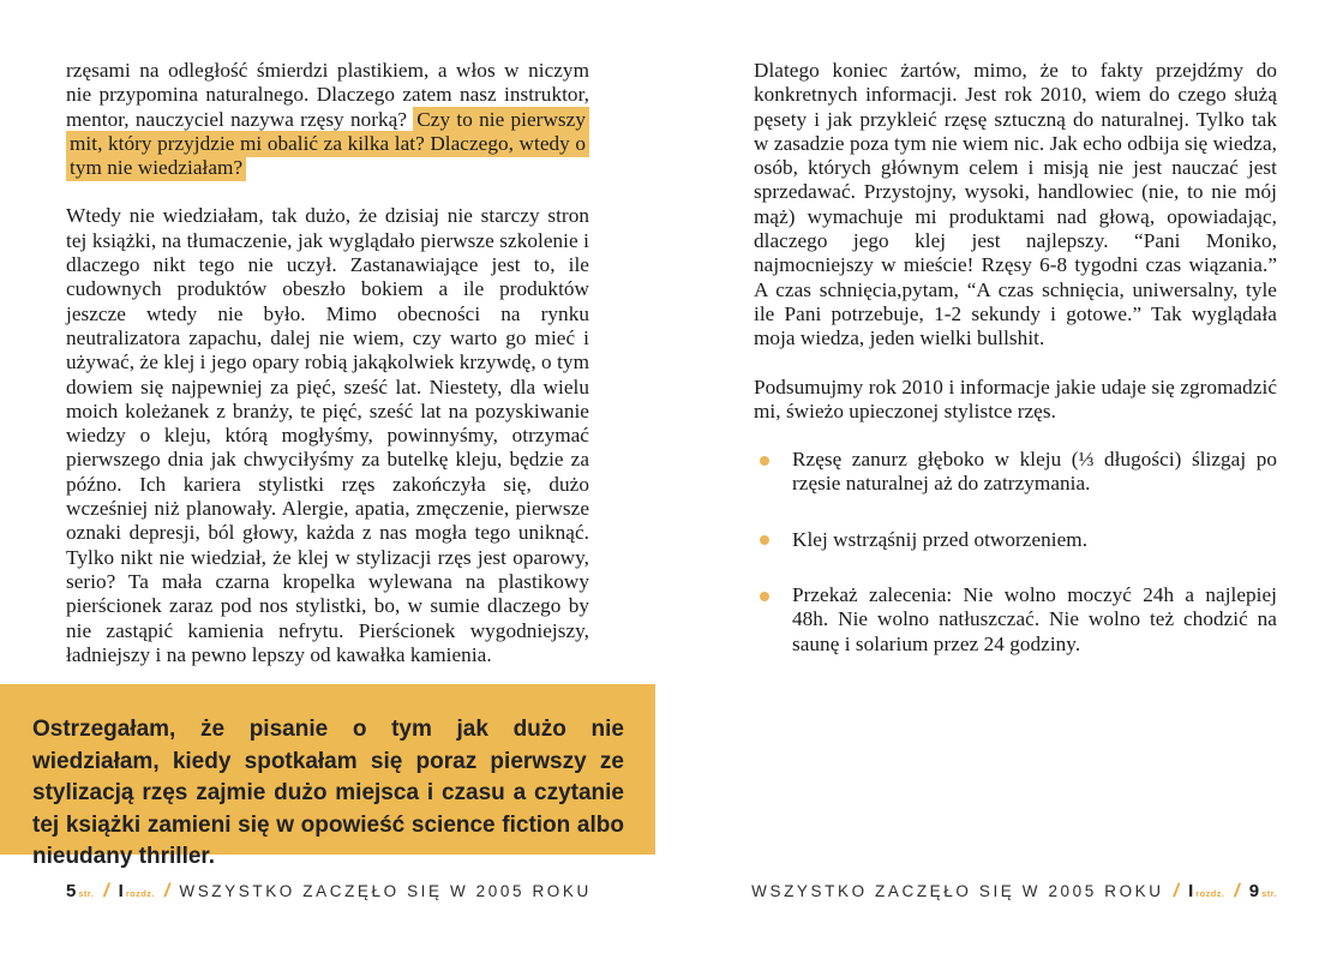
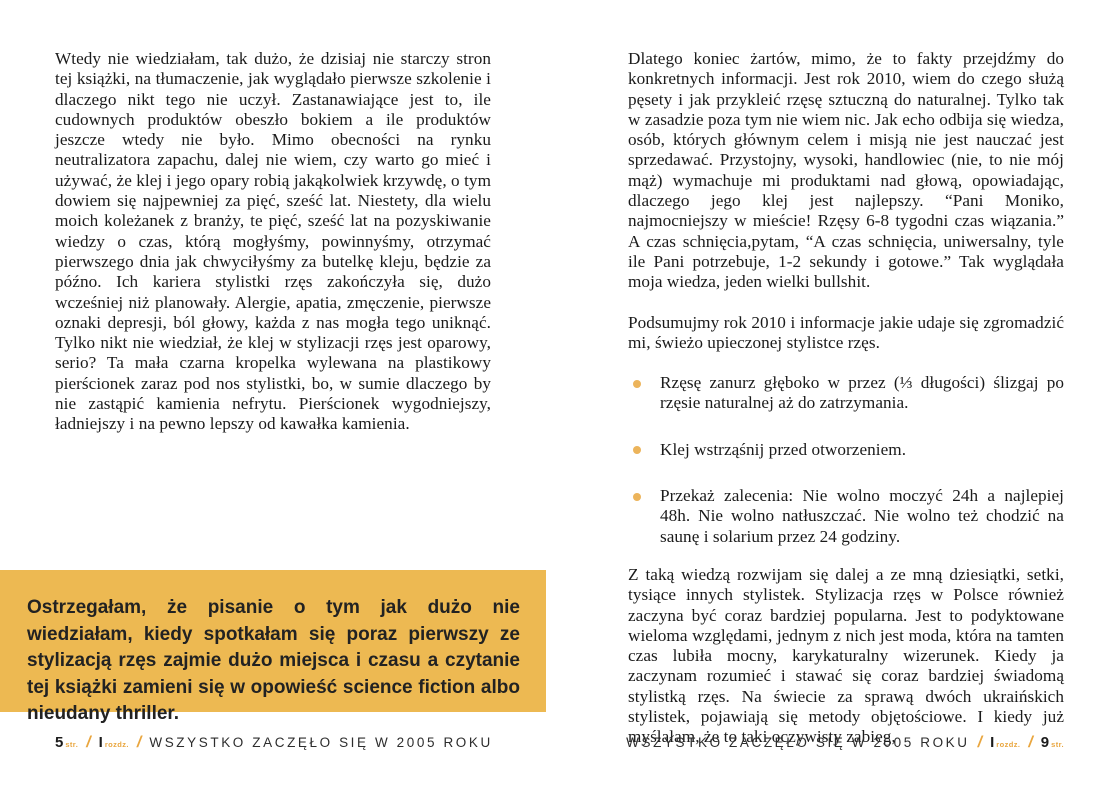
- rzęsami na odległość śmierdzi plastikiem, a włos w niczym nie przypomina naturalnego. Dlaczego zatem nasz instruktor, mentor, nauczyciel nazywa rzęsy norką? Czy to nie pierwszy mit, który przyjdzie mi obalić za kilka lat? Dlaczego, wtedy o tym nie wiedziałam?
- Wtedy nie wiedziałam, tak dużo, że dzisiaj nie starczy stron tej książki, na tłumaczenie, jak wyglądało pierwsze szkolenie i dlaczego nikt tego nie uczył. Zastanawiające jest to, ile cudownych produktów obeszło bokiem a ile produktów jeszcze wtedy nie było. Mimo obecności na rynku neutralizatora zapachu, dalej nie wiem, czy warto go mieć i używać, że klej i jego opary robią jakąkolwiek krzywdę, o tym dowiem się najpewniej za pięć, sześć lat. Niestety, dla wielu moich koleżanek z branży, te pięć, sześć lat na pozyskiwanie wiedzy o kleju, którą mogłyśmy, powinnyśmy, otrzymać pierwszego dnia jak chwyciłyśmy za butelkę kleju, będzie za późno. Ich kariera stylistki rzęs zakończyła się, dużo wcześniej niż planowały. Alergie, apatia, zmęczenie, pierwsze oznaki depresji, ból głowy, każda z nas mogła tego uniknąć. Tylko nikt nie wiedział, że klej w stylizacji rzęs jest oparowy, serio? Ta mała czarna kropelka wylewana na plastikowy pierścionek zaraz pod nos stylistki, bo, w sumie dlaczego by nie zastąpić kamienia nefrytu. Pierścionek wygodniejszy, ładniejszy i na pewno lepszy od kawałka kamienia.
+ Wtedy nie wiedziałam, tak dużo, że dzisiaj nie starczy stron tej książki, na tłumaczenie, jak wyglądało pierwsze szkolenie i dlaczego nikt tego nie uczył. Zastanawiające jest to, ile cudownych produktów obeszło bokiem a ile produktów jeszcze wtedy nie było. Mimo obecności na rynku neutralizatora zapachu, dalej nie wiem, czy warto go mieć i używać, że klej i jego opary robią jakąkolwiek krzywdę, o tym dowiem się najpewniej za pięć, sześć lat. Niestety, dla wielu moich koleżanek z branży, te pięć, sześć lat na pozyskiwanie wiedzy o czas, którą mogłyśmy, powinnyśmy, otrzymać pierwszego dnia jak chwyciłyśmy za butelkę kleju, będzie za późno. Ich kariera stylistki rzęs zakończyła się, dużo wcześniej niż planowały. Alergie, apatia, zmęczenie, pierwsze oznaki depresji, ból głowy, każda z nas mogła tego uniknąć. Tylko nikt nie wiedział, że klej w stylizacji rzęs jest oparowy, serio? Ta mała czarna kropelka wylewana na plastikowy pierścionek zaraz pod nos stylistki, bo, w sumie dlaczego by nie zastąpić kamienia nefrytu. Pierścionek wygodniejszy, ładniejszy i na pewno lepszy od kawałka kamienia.
  Ostrzegałam, że pisanie o tym jak dużo nie wiedziałam, kiedy spotkałam się poraz pierwszy ze stylizacją rzęs zajmie dużo miejsca i czasu a czytanie tej książki zamieni się w opowieść science fiction albo nieudany thriller.
  Dlatego koniec żartów, mimo, że to fakty przejdźmy do konkretnych informacji. Jest rok 2010, wiem do czego służą pęsety i jak przykleić rzęsę sztuczną do naturalnej. Tylko tak w zasadzie poza tym nie wiem nic. Jak echo odbija się wiedza, osób, których głównym celem i misją nie jest nauczać jest sprzedawać. Przystojny, wysoki, handlowiec (nie, to nie mój mąż) wymachuje mi produktami nad głową, opowiadając, dlaczego jego klej jest najlepszy. “Pani Moniko, najmocniejszy w mieście! Rzęsy 6-8 tygodni czas wiązania.” A czas schnięcia,pytam, “A czas schnięcia, uniwersalny, tyle ile Pani potrzebuje, 1-2 sekundy i gotowe.” Tak wyglądała moja wiedza, jeden wielki bullshit.
  Podsumujmy rok 2010 i informacje jakie udaje się zgromadzić mi, świeżo upieczonej stylistce rzęs.
- Rzęsę zanurz głęboko w kleju (⅓ długości) ślizgaj po rzęsie naturalnej aż do zatrzymania.
+ Rzęsę zanurz głęboko w przez (⅓ długości) ślizgaj po rzęsie naturalnej aż do zatrzymania.
  Klej wstrząśnij przed otworzeniem.
  Przekaż zalecenia: Nie wolno moczyć 24h a najlepiej 48h. Nie wolno natłuszczać. Nie wolno też chodzić na saunę i solarium przez 24 godziny.
+ Z taką wiedzą rozwijam się dalej a ze mną dziesiątki, setki, tysiące innych stylistek. Stylizacja rzęs w Polsce również zaczyna być coraz bardziej popularna. Jest to podyktowane wieloma względami, jednym z nich jest moda, która na tamten czas lubiła mocny, karykaturalny wizerunek. Kiedy ja zaczynam rozumieć i stawać się coraz bardziej świadomą stylistką rzęs. Na świecie za sprawą dwóch ukraińskich stylistek, pojawiają się metody objętościowe. I kiedy już myślałam, że to taki oczywisty zabieg,
  5
  str.
  /
  I
  rozdz.
  /
  WSZYSTKO ZACZĘŁO SIĘ W 2005 ROKU
  WSZYSTKO ZACZĘŁO SIĘ W 2005 ROKU
  /
  I
  rozdz.
  /
  9
  str.
